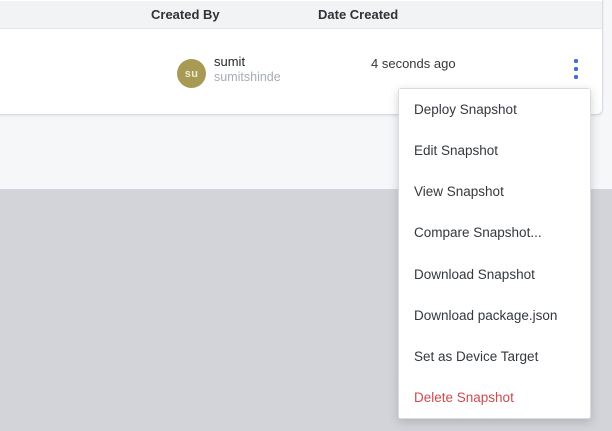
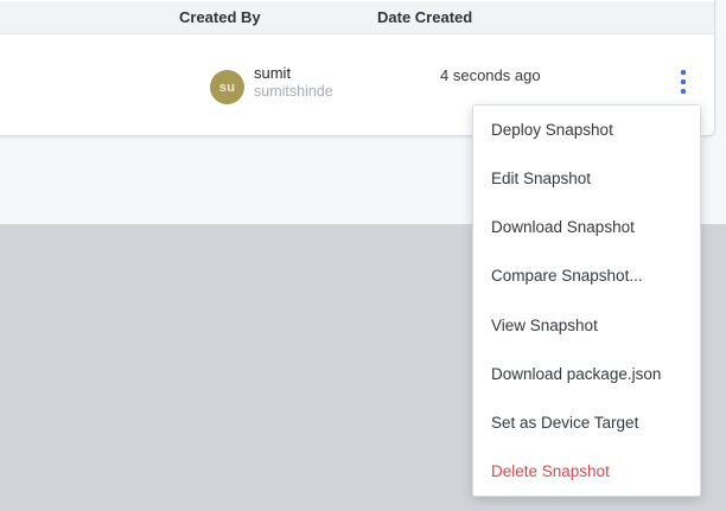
  Created By
  Date Created
  su
  sumit
  sumitshinde
  4 seconds ago
  Deploy Snapshot
  Edit Snapshot
- View Snapshot
+ Download Snapshot
  Compare Snapshot...
- Download Snapshot
+ View Snapshot
  Download package.json
  Set as Device Target
  Delete Snapshot
